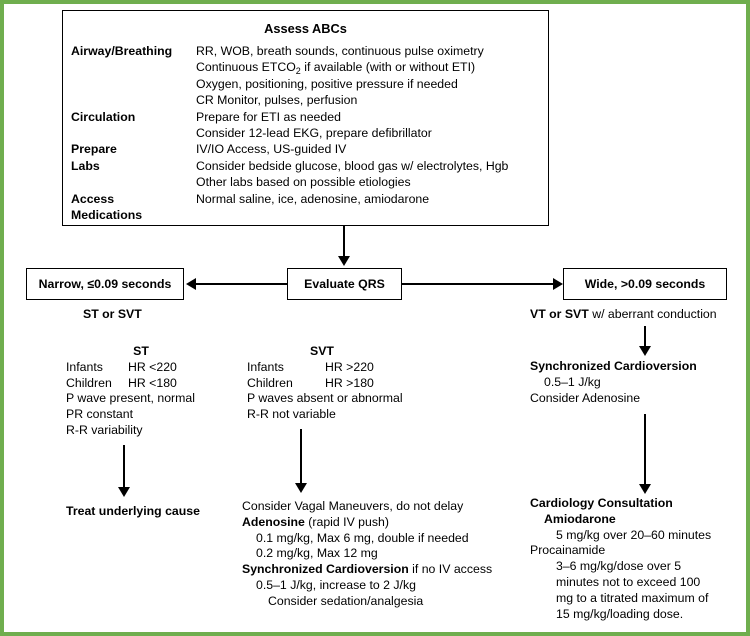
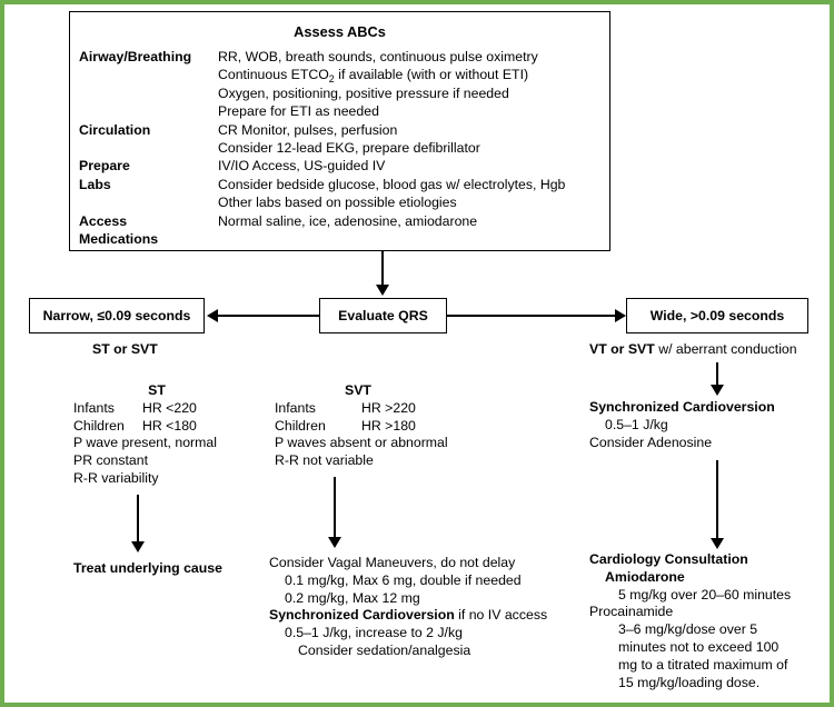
  Assess ABCs
  Airway/Breathing
  RR, WOB, breath sounds, continuous pulse oximetry
  Continuous ETCO2 if available (with or without ETI)
  Oxygen, positioning, positive pressure if needed
- CR Monitor, pulses, perfusion
+ Prepare for ETI as needed
  Circulation
- Prepare for ETI as needed
+ CR Monitor, pulses, perfusion
  Consider 12-lead EKG, prepare defibrillator
  Prepare
  IV/IO Access, US-guided IV
  Labs
  Consider bedside glucose, blood gas w/ electrolytes, Hgb
  Other labs based on possible etiologies
  Access
  Normal saline, ice, adenosine, amiodarone
  Medications
  Narrow, ≤0.09 seconds
  Evaluate QRS
  Wide, >0.09 seconds
  ST or SVT
  VT or SVT w/ aberrant conduction
  ST
  Infants HR <220
  Children HR <180
  P wave present, normal
  PR constant
  R-R variability
  Treat underlying cause
  SVT
  Infants HR >220
  Children HR >180
  P waves absent or abnormal
  R-R not variable
  Consider Vagal Maneuvers, do not delay
- Adenosine (rapid IV push)
  0.1 mg/kg, Max 6 mg, double if needed
  0.2 mg/kg, Max 12 mg
  Synchronized Cardioversion if no IV access
  0.5–1 J/kg, increase to 2 J/kg
  Consider sedation/analgesia
  Synchronized Cardioversion
  0.5–1 J/kg
  Consider Adenosine
  Cardiology Consultation
  Amiodarone
  5 mg/kg over 20–60 minutes
  Procainamide
  3–6 mg/kg/dose over 5
  minutes not to exceed 100
  mg to a titrated maximum of
  15 mg/kg/loading dose.
